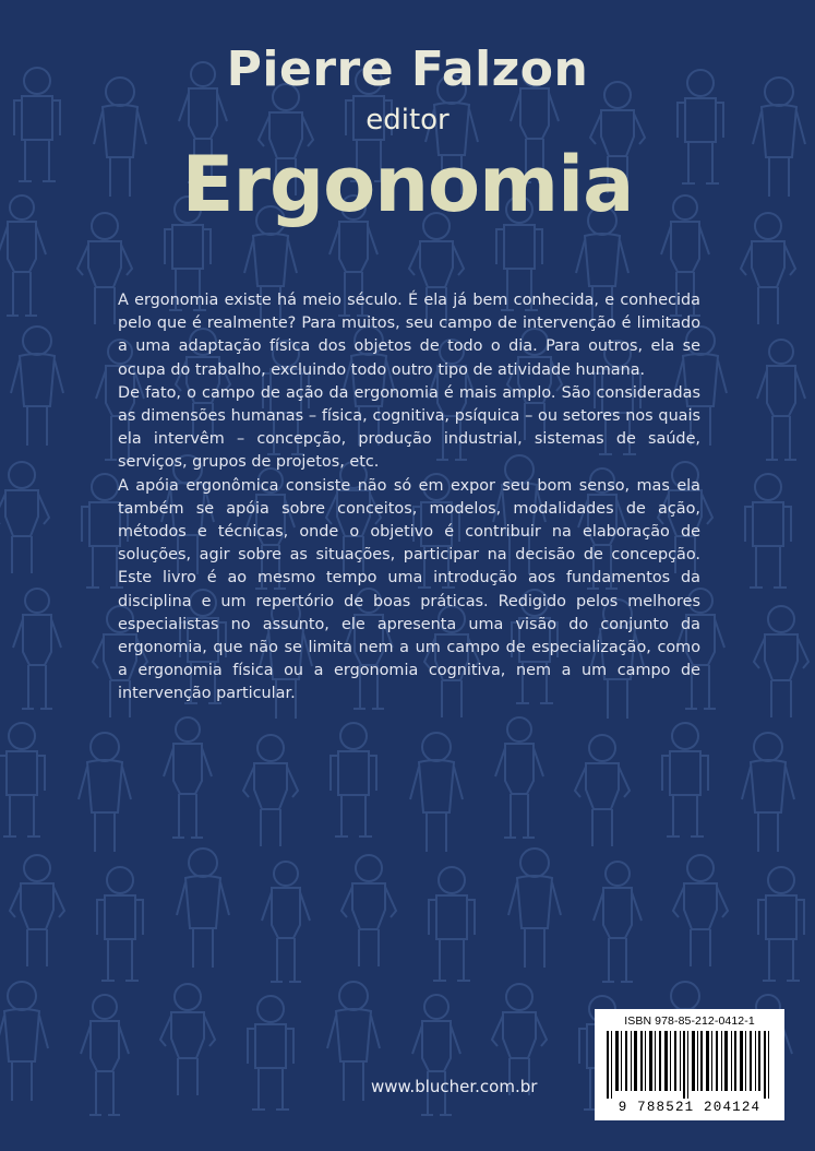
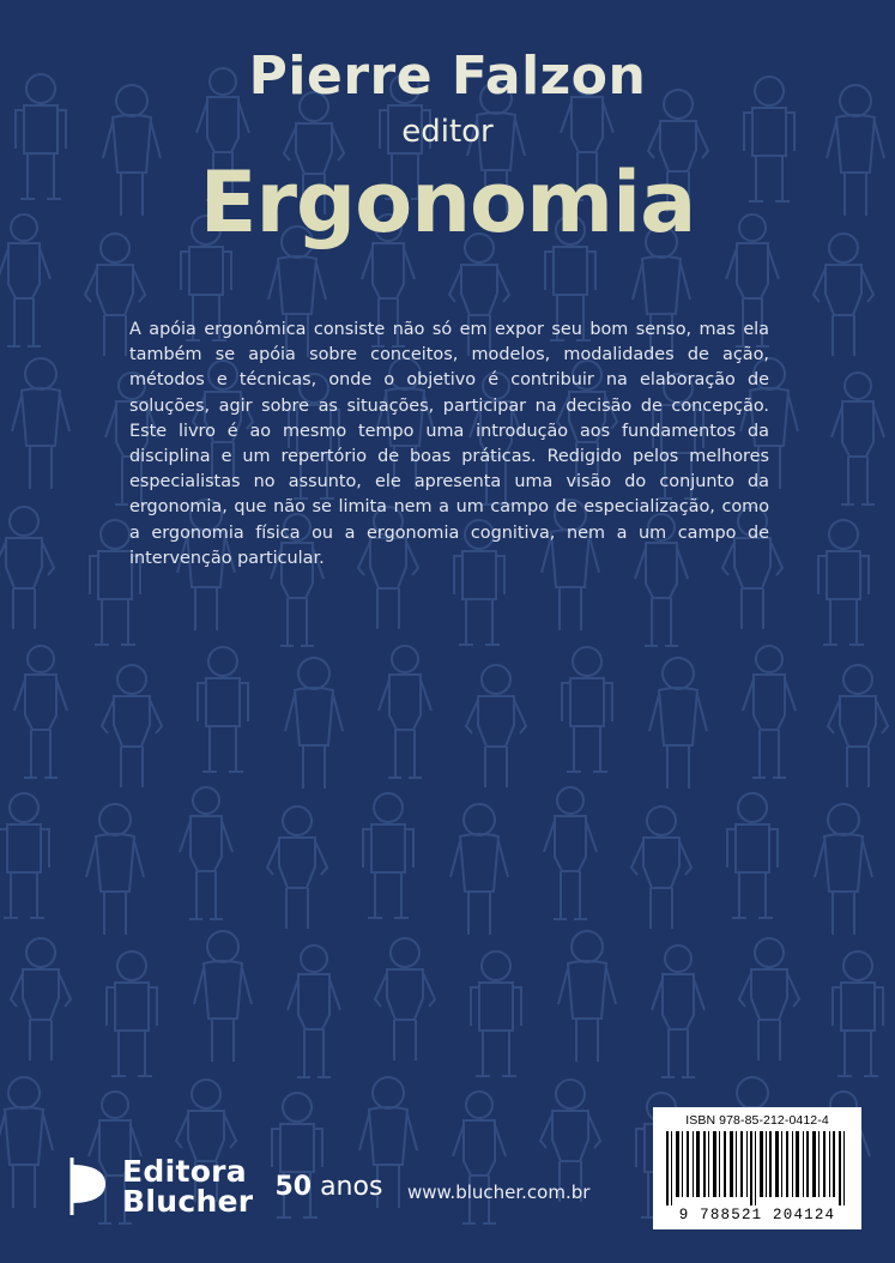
  Pierre Falzon
  editor
  Ergonomia
- A ergonomia existe há meio século. É ela já bem conhecida, e conhecida pelo que é realmente? Para muitos, seu campo de intervenção é limitado a uma adaptação física dos objetos de todo o dia. Para outros, ela se ocupa do trabalho, excluindo todo outro tipo de atividade humana.
- De fato, o campo de ação da ergonomia é mais amplo. São consideradas as dimensões humanas – física, cognitiva, psíquica – ou setores nos quais ela intervêm – concepção, produção industrial, sistemas de saúde, serviços, grupos de projetos, etc.
  A apóia ergonômica consiste não só em expor seu bom senso, mas ela também se apóia sobre conceitos, modelos, modalidades de ação, métodos e técnicas, onde o objetivo é contribuir na elaboração de soluções, agir sobre as situações, participar na decisão de concepção. Este livro é ao mesmo tempo uma introdução aos fundamentos da disciplina e um repertório de boas práticas. Redigido pelos melhores especialistas no assunto, ele apresenta uma visão do conjunto da ergonomia, que não se limita nem a um campo de especialização, como a ergonomia física ou a ergonomia cognitiva, nem a um campo de intervenção particular.
+ Editora
+ Blucher
+ 50 anos
  www.blucher.com.br
- ISBN 978-85-212-0412-1
+ ISBN 978-85-212-0412-4
  9 788521 204124
